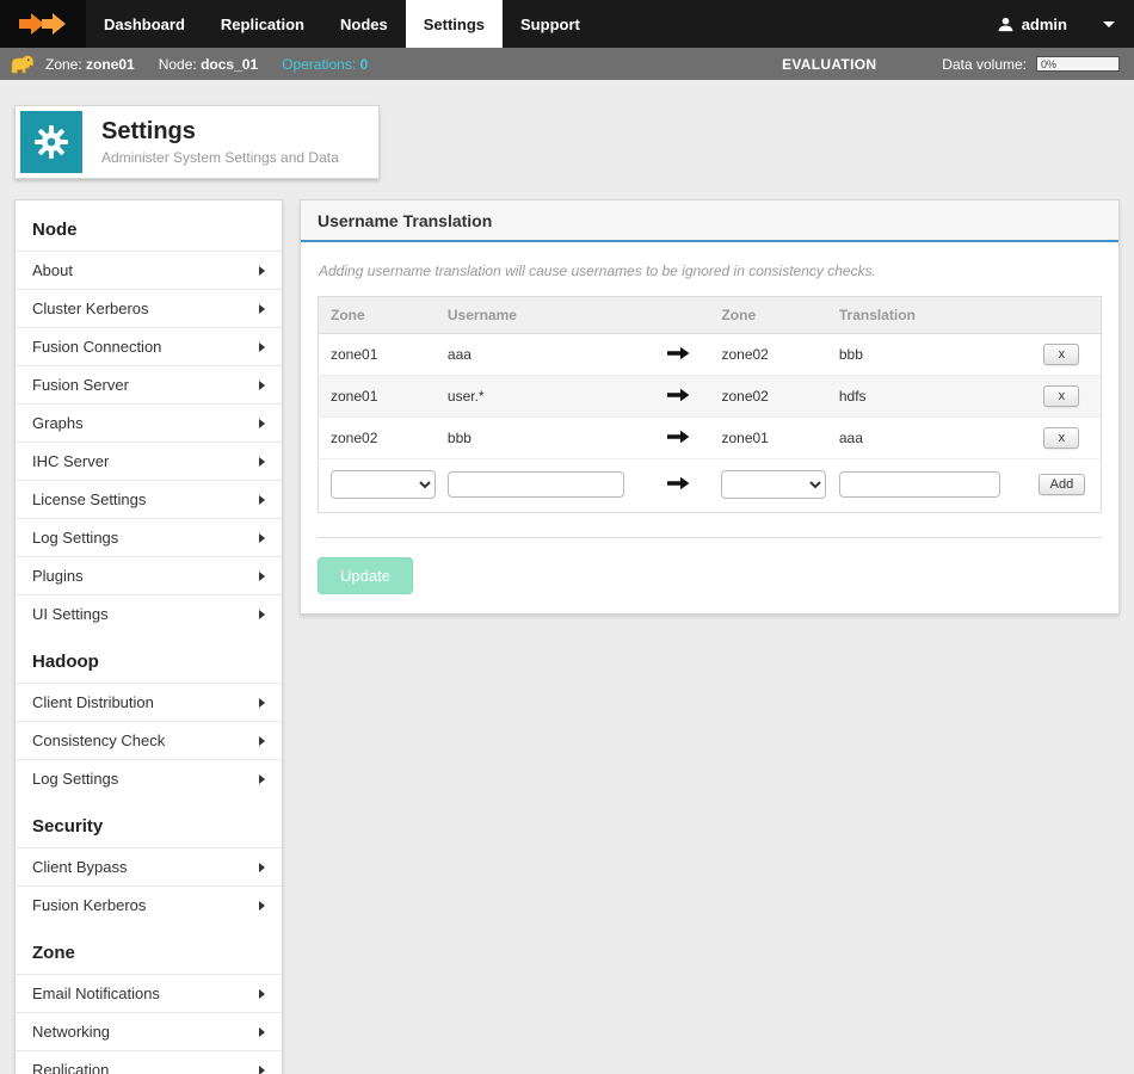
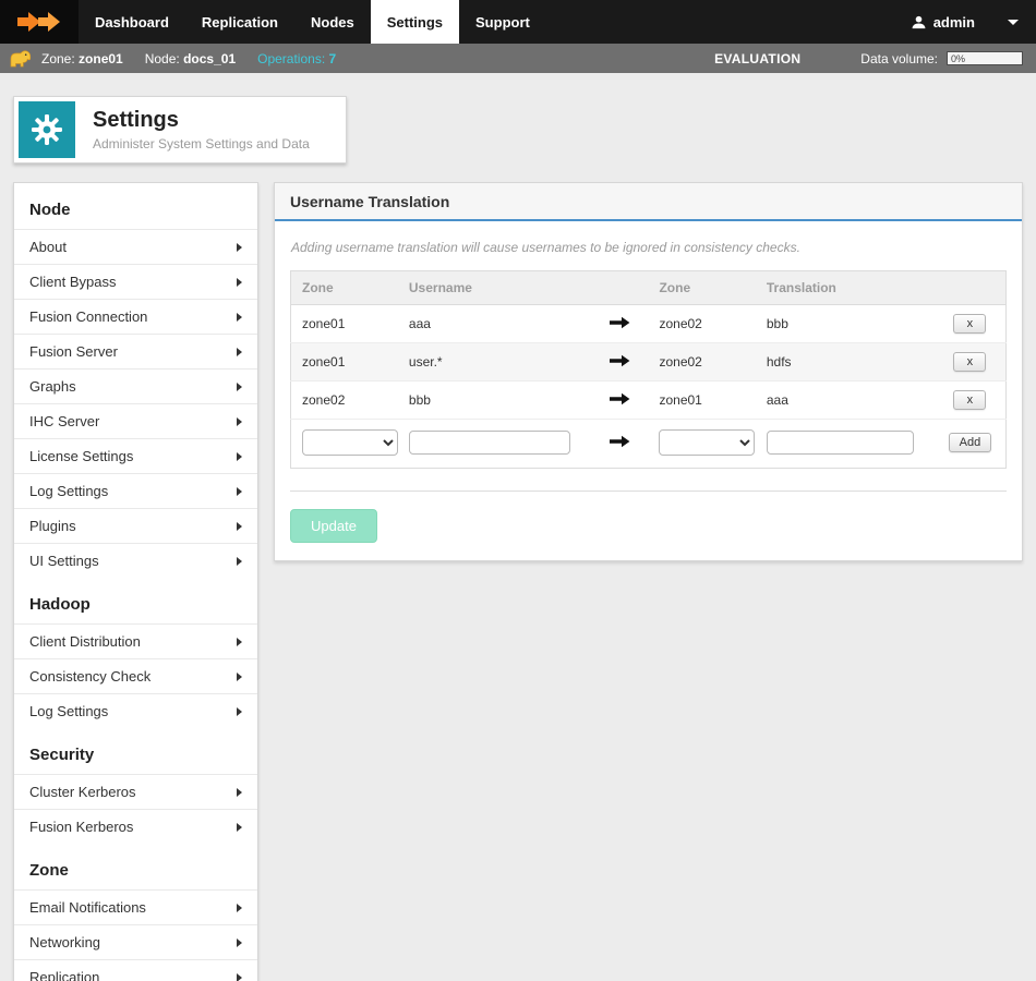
  Dashboard
  Replication
  Nodes
  Settings
  Support
  admin
  Zone: zone01
  Node: docs_01
- Operations: 0
+ Operations: 7
  EVALUATION
  Data volume:
  0%
  Settings
  Administer System Settings and Data
  Node
  About
- Cluster Kerberos
+ Client Bypass
  Fusion Connection
  Fusion Server
  Graphs
  IHC Server
  License Settings
  Log Settings
  Plugins
  UI Settings
  Hadoop
  Client Distribution
  Consistency Check
  Log Settings
  Security
- Client Bypass
+ Cluster Kerberos
  Fusion Kerberos
  Zone
  Email Notifications
  Networking
  Replication
  Username Translation
  Adding username translation will cause usernames to be ignored in consistency checks.
  Zone	Username		Zone	Translation
  zone01	aaa		zone02	bbb	x
  zone01	user.*		zone02	hdfs	x
  zone02	bbb		zone01	aaa	x
  					Add
  Update
